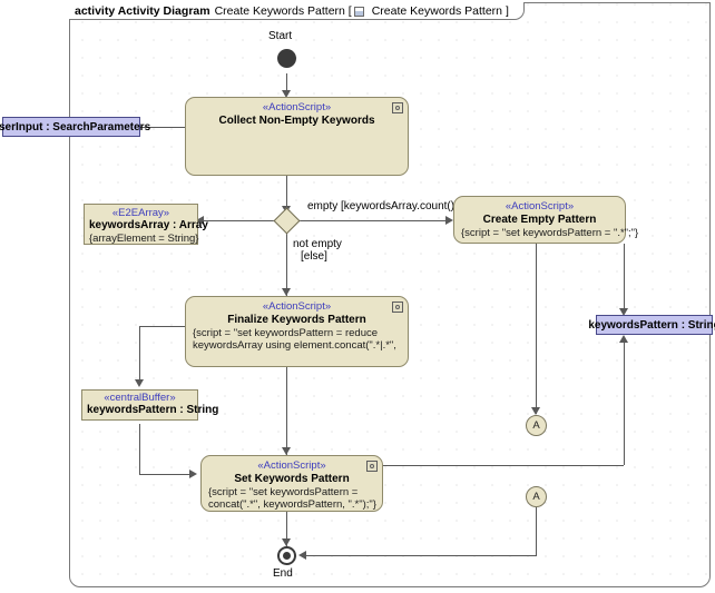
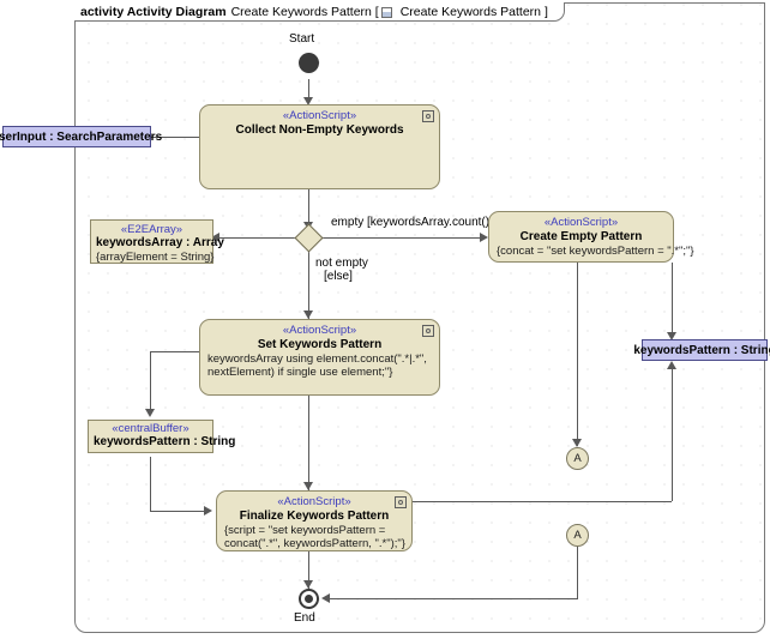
  activity Activity Diagram
  Create Keywords Pattern [
  Create Keywords Pattern ]
  Start
  End
  A
  A
  empty [keywordsArray.count(
  not empty
  [else]
  serInput : SearchParameters
  keywordsPattern : Strin
  «E2EArray»
  keywordsArray : Array
  {arrayElement = String}
  «centralBuffer»
  keywordsPattern : String
  «ActionScript»
  Collect Non-Empty Keywords
  «ActionScript»
  Create Empty Pattern
- {script = "set keywordsPattern = ".*";"}
+ {concat = "set keywordsPattern = ".*";"}
  «ActionScript»
- Finalize Keywords Pattern
+ Set Keywords Pattern
- {script = "set keywordsPattern = reduce
  keywordsArray using element.concat(".*|.*",
+ nextElement) if single use element;"}
  «ActionScript»
- Set Keywords Pattern
+ Finalize Keywords Pattern
  {script = "set keywordsPattern =
  concat(".*", keywordsPattern, ".*");"}
